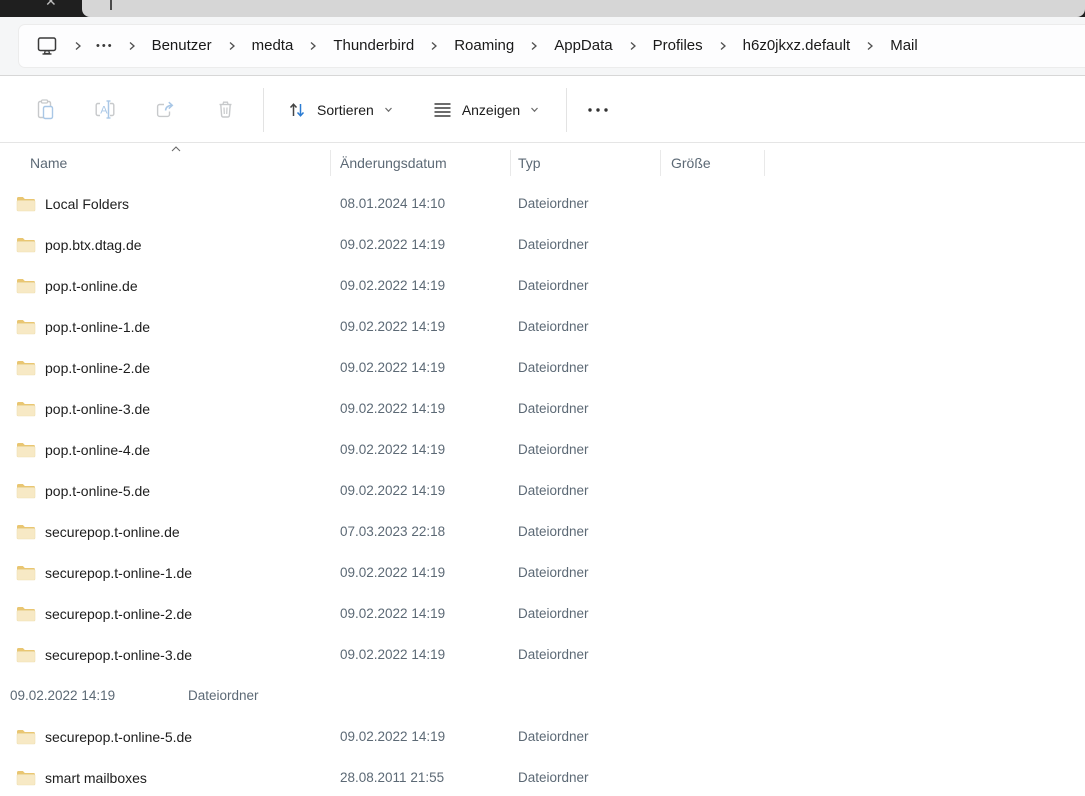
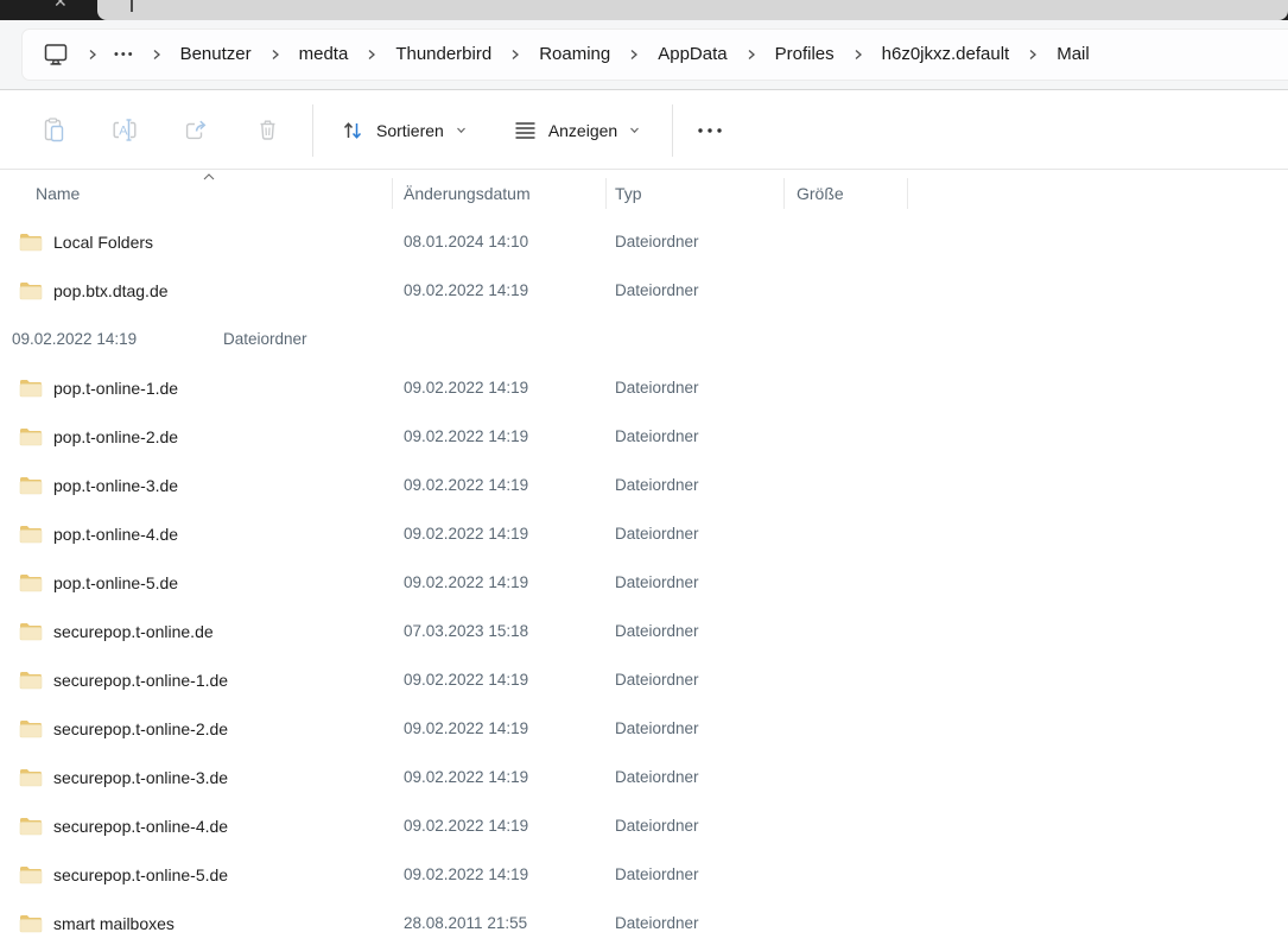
  ✕
  •••
  Benutzer
  medta
  Thunderbird
  Roaming
  AppData
  Profiles
  h6z0jkxz.default
  Mail
  A
  Sortieren
  Anzeigen
  Name
  Änderungsdatum
  Typ
  Größe
  Local Folders
  08.01.2024 14:10
  Dateiordner
  pop.btx.dtag.de
  09.02.2022 14:19
  Dateiordner
- pop.t-online.de
  09.02.2022 14:19
  Dateiordner
  pop.t-online-1.de
  09.02.2022 14:19
  Dateiordner
  pop.t-online-2.de
  09.02.2022 14:19
  Dateiordner
  pop.t-online-3.de
  09.02.2022 14:19
  Dateiordner
  pop.t-online-4.de
  09.02.2022 14:19
  Dateiordner
  pop.t-online-5.de
  09.02.2022 14:19
  Dateiordner
  securepop.t-online.de
- 07.03.2023 22:18
+ 07.03.2023 15:18
  Dateiordner
  securepop.t-online-1.de
  09.02.2022 14:19
  Dateiordner
  securepop.t-online-2.de
  09.02.2022 14:19
  Dateiordner
  securepop.t-online-3.de
  09.02.2022 14:19
  Dateiordner
+ securepop.t-online-4.de
  09.02.2022 14:19
  Dateiordner
  securepop.t-online-5.de
  09.02.2022 14:19
  Dateiordner
  smart mailboxes
  28.08.2011 21:55
  Dateiordner
